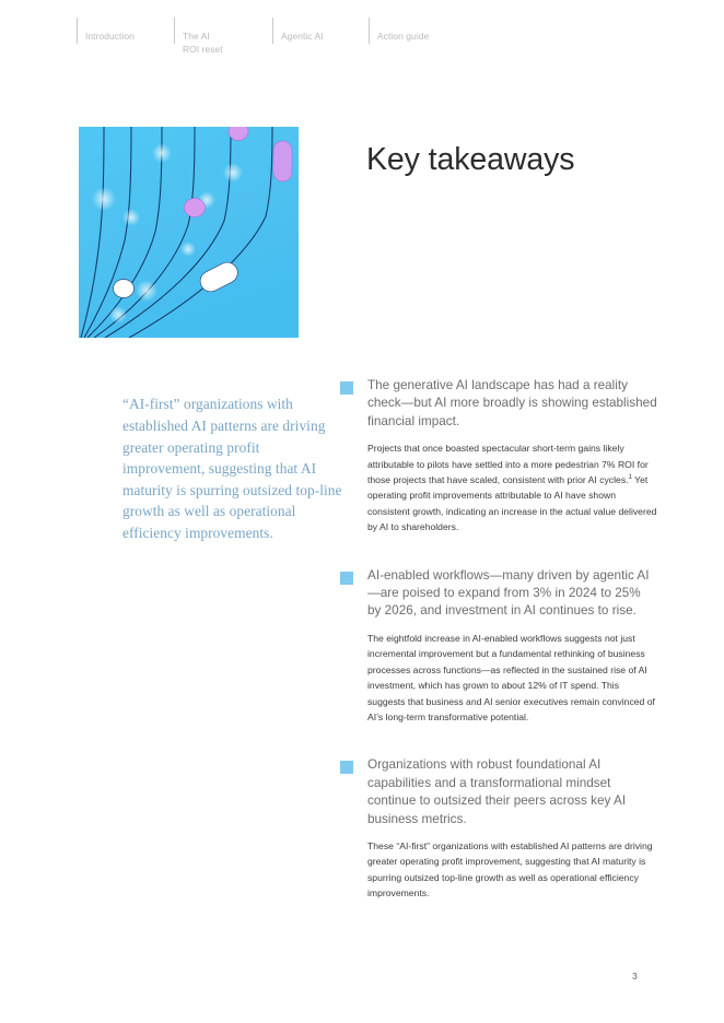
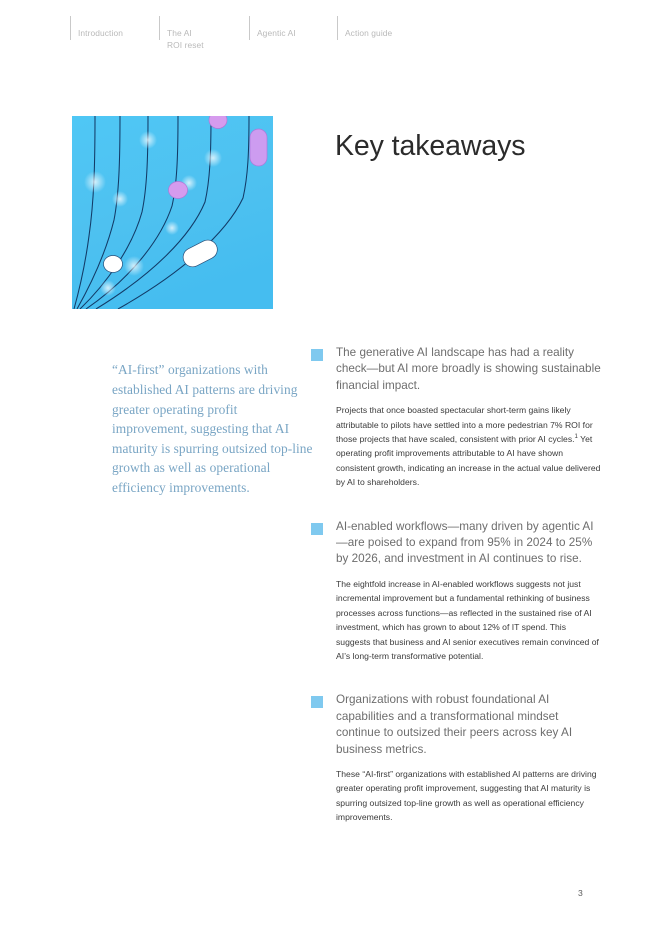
  Introduction
  The AI
  ROI reset
  Agentic AI
  Action guide
  “AI-first” organizations with established AI patterns are driving greater operating profit improvement, suggesting that AI maturity is spurring outsized top-line growth as well as operational efficiency improvements.
  Key takeaways
- The generative AI landscape has had a reality check—but AI more broadly is showing established financial impact.
+ The generative AI landscape has had a reality check—but AI more broadly is showing sustainable financial impact.
  Projects that once boasted spectacular short-term gains likely attributable to pilots have settled into a more pedestrian 7% ROI for those projects that have scaled, consistent with prior AI cycles. Yet operating profit improvements attributable to AI have shown consistent growth, indicating an increase in the actual value delivered by AI to shareholders.
- AI-enabled workflows—many driven by agentic AI—are poised to expand from 3% in 2024 to 25% by 2026, and investment in AI continues to rise.
+ AI-enabled workflows—many driven by agentic AI—are poised to expand from 95% in 2024 to 25% by 2026, and investment in AI continues to rise.
  The eightfold increase in AI-enabled workflows suggests not just incremental improvement but a fundamental rethinking of business processes across functions—as reflected in the sustained rise of AI investment, which has grown to about 12% of IT spend. This suggests that business and AI senior executives remain convinced of AI’s long-term transformative potential.
  Organizations with robust foundational AI capabilities and a transformational mindset continue to outsized their peers across key AI business metrics.
  These “AI-first” organizations with established AI patterns are driving greater operating profit improvement, suggesting that AI maturity is spurring outsized top-line growth as well as operational efficiency improvements.
  3
